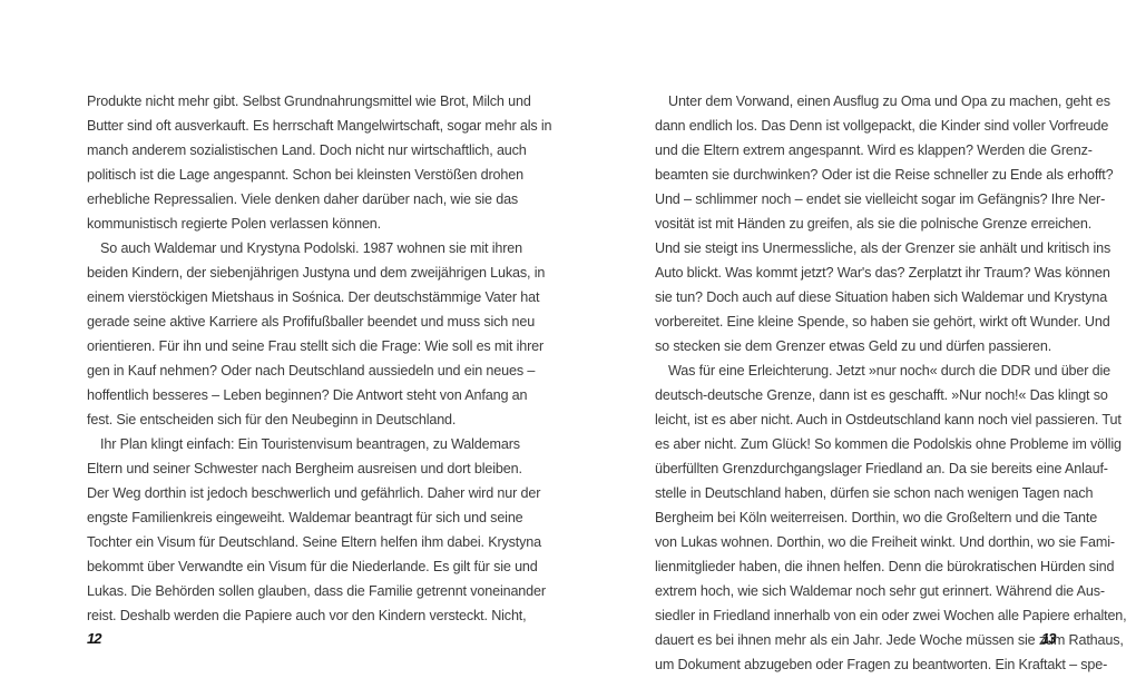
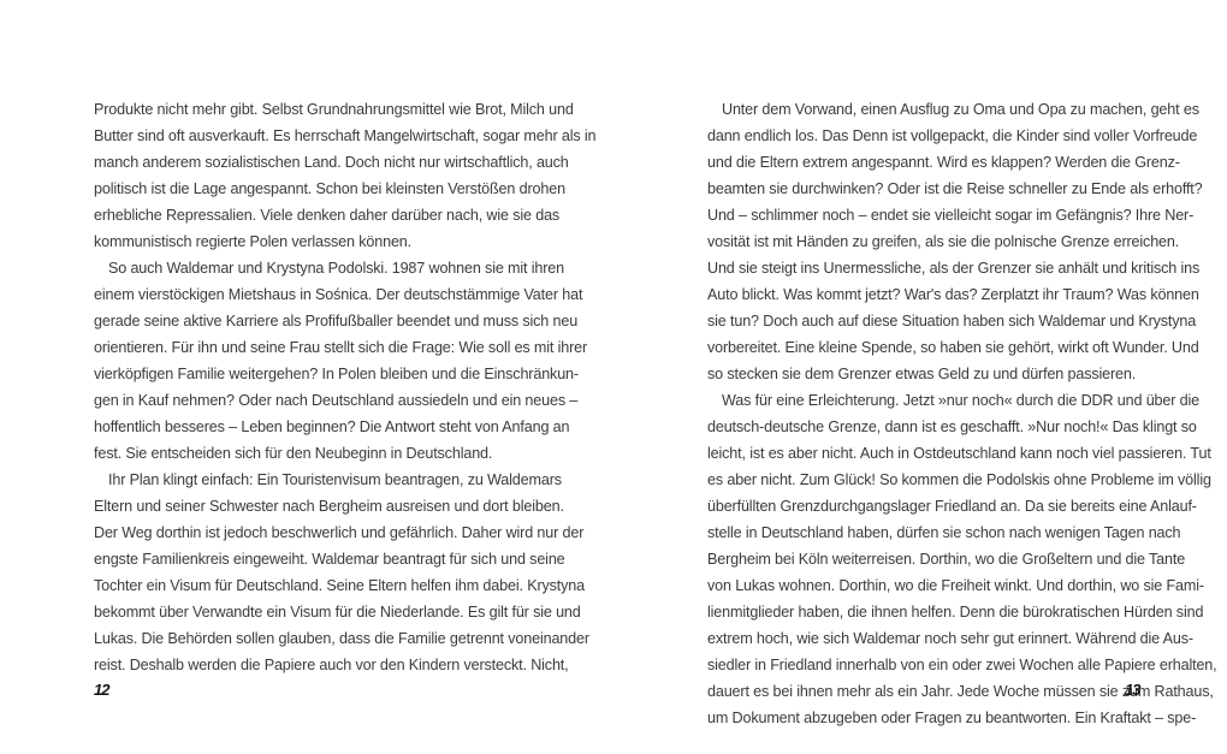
  Produkte nicht mehr gibt. Selbst Grundnahrungsmittel wie Brot, Milch und
  Butter sind oft ausverkauft. Es herrschaft Mangelwirtschaft, sogar mehr als in
  manch anderem sozialistischen Land. Doch nicht nur wirtschaftlich, auch
  politisch ist die Lage angespannt. Schon bei kleinsten Verstößen drohen
  erhebliche Repressalien. Viele denken daher darüber nach, wie sie das
  kommunistisch regierte Polen verlassen können.
  So auch Waldemar und Krystyna Podolski. 1987 wohnen sie mit ihren
- beiden Kindern, der siebenjährigen Justyna und dem zweijährigen Lukas, in
  einem vierstöckigen Mietshaus in Sośnica. Der deutschstämmige Vater hat
  gerade seine aktive Karriere als Profifußballer beendet und muss sich neu
  orientieren. Für ihn und seine Frau stellt sich die Frage: Wie soll es mit ihrer
+ vierköpfigen Familie weitergehen? In Polen bleiben und die Einschränkun-
  gen in Kauf nehmen? Oder nach Deutschland aussiedeln und ein neues –
  hoffentlich besseres – Leben beginnen? Die Antwort steht von Anfang an
  fest. Sie entscheiden sich für den Neubeginn in Deutschland.
  Ihr Plan klingt einfach: Ein Touristenvisum beantragen, zu Waldemars
  Eltern und seiner Schwester nach Bergheim ausreisen und dort bleiben.
  Der Weg dorthin ist jedoch beschwerlich und gefährlich. Daher wird nur der
  engste Familienkreis eingeweiht. Waldemar beantragt für sich und seine
  Tochter ein Visum für Deutschland. Seine Eltern helfen ihm dabei. Krystyna
  bekommt über Verwandte ein Visum für die Niederlande. Es gilt für sie und
  Lukas. Die Behörden sollen glauben, dass die Familie getrennt voneinander
  reist. Deshalb werden die Papiere auch vor den Kindern versteckt. Nicht,
  12
  Unter dem Vorwand, einen Ausflug zu Oma und Opa zu machen, geht es
  dann endlich los. Das Denn ist vollgepackt, die Kinder sind voller Vorfreude
  und die Eltern extrem angespannt. Wird es klappen? Werden die Grenz-
  beamten sie durchwinken? Oder ist die Reise schneller zu Ende als erhofft?
  Und – schlimmer noch – endet sie vielleicht sogar im Gefängnis? Ihre Ner-
  vosität ist mit Händen zu greifen, als sie die polnische Grenze erreichen.
  Und sie steigt ins Unermessliche, als der Grenzer sie anhält und kritisch ins
  Auto blickt. Was kommt jetzt? War's das? Zerplatzt ihr Traum? Was können
  sie tun? Doch auch auf diese Situation haben sich Waldemar und Krystyna
  vorbereitet. Eine kleine Spende, so haben sie gehört, wirkt oft Wunder. Und
  so stecken sie dem Grenzer etwas Geld zu und dürfen passieren.
  Was für eine Erleichterung. Jetzt »nur noch« durch die DDR und über die
  deutsch-deutsche Grenze, dann ist es geschafft. »Nur noch!« Das klingt so
  leicht, ist es aber nicht. Auch in Ostdeutschland kann noch viel passieren. Tut
  es aber nicht. Zum Glück! So kommen die Podolskis ohne Probleme im völlig
  überfüllten Grenzdurchgangslager Friedland an. Da sie bereits eine Anlauf-
  stelle in Deutschland haben, dürfen sie schon nach wenigen Tagen nach
  Bergheim bei Köln weiterreisen. Dorthin, wo die Großeltern und die Tante
  von Lukas wohnen. Dorthin, wo die Freiheit winkt. Und dorthin, wo sie Fami-
  lienmitglieder haben, die ihnen helfen. Denn die bürokratischen Hürden sind
  extrem hoch, wie sich Waldemar noch sehr gut erinnert. Während die Aus-
  siedler in Friedland innerhalb von ein oder zwei Wochen alle Papiere erhalten,
  dauert es bei ihnen mehr als ein Jahr. Jede Woche müssen sie zm Rathaus,
  um Dokument abzugeben oder Fragen zu beantworten. Ein Kraftakt – spe-
  13
